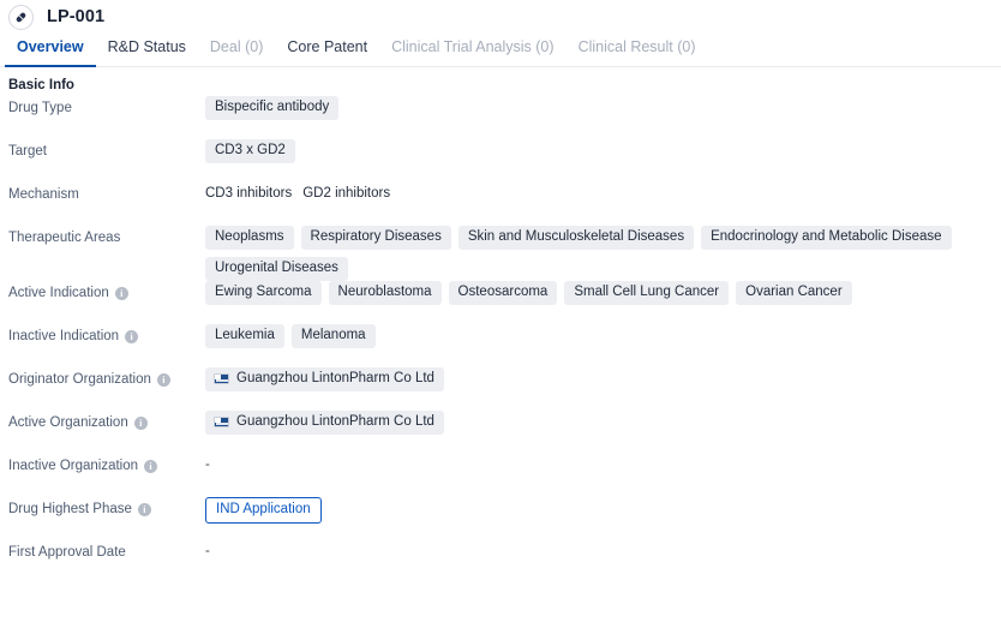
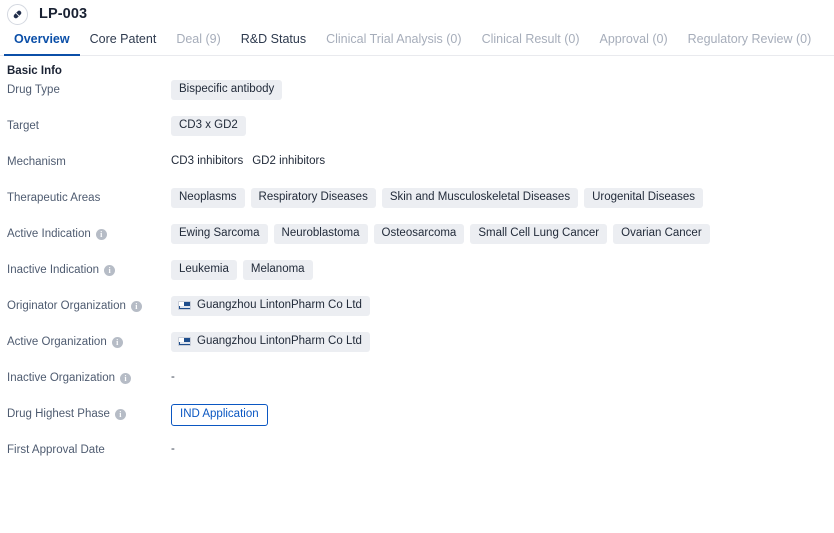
- LP-001
+ LP-003
  Overview
- R&D Status
+ Core Patent
- Deal (0)
+ Deal (9)
- Core Patent
+ R&D Status
  Clinical Trial Analysis (0)
  Clinical Result (0)
+ Approval (0)
+ Regulatory Review (0)
  Basic Info
  Drug Type
  Bispecific antibody
  Target
  CD3 x GD2
  Mechanism
  CD3 inhibitors
  GD2 inhibitors
  Therapeutic Areas
  Neoplasms
  Respiratory Diseases
  Skin and Musculoskeletal Diseases
- Endocrinology and Metabolic Disease
  Urogenital Diseases
  Active Indication
  i
  Ewing Sarcoma
  Neuroblastoma
  Osteosarcoma
  Small Cell Lung Cancer
  Ovarian Cancer
  Inactive Indication
  i
  Leukemia
  Melanoma
  Originator Organization
  i
  Guangzhou LintonPharm Co Ltd
  Active Organization
  i
  Guangzhou LintonPharm Co Ltd
  Inactive Organization
  i
  -
  Drug Highest Phase
  i
  IND Application
  First Approval Date
  -
